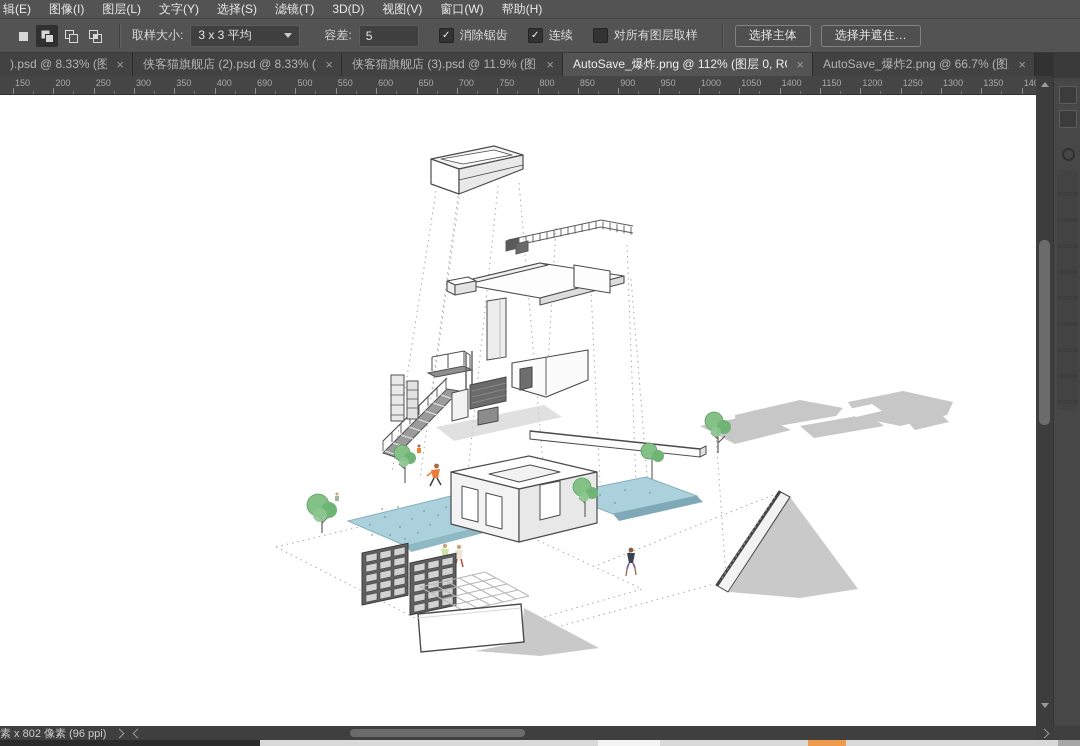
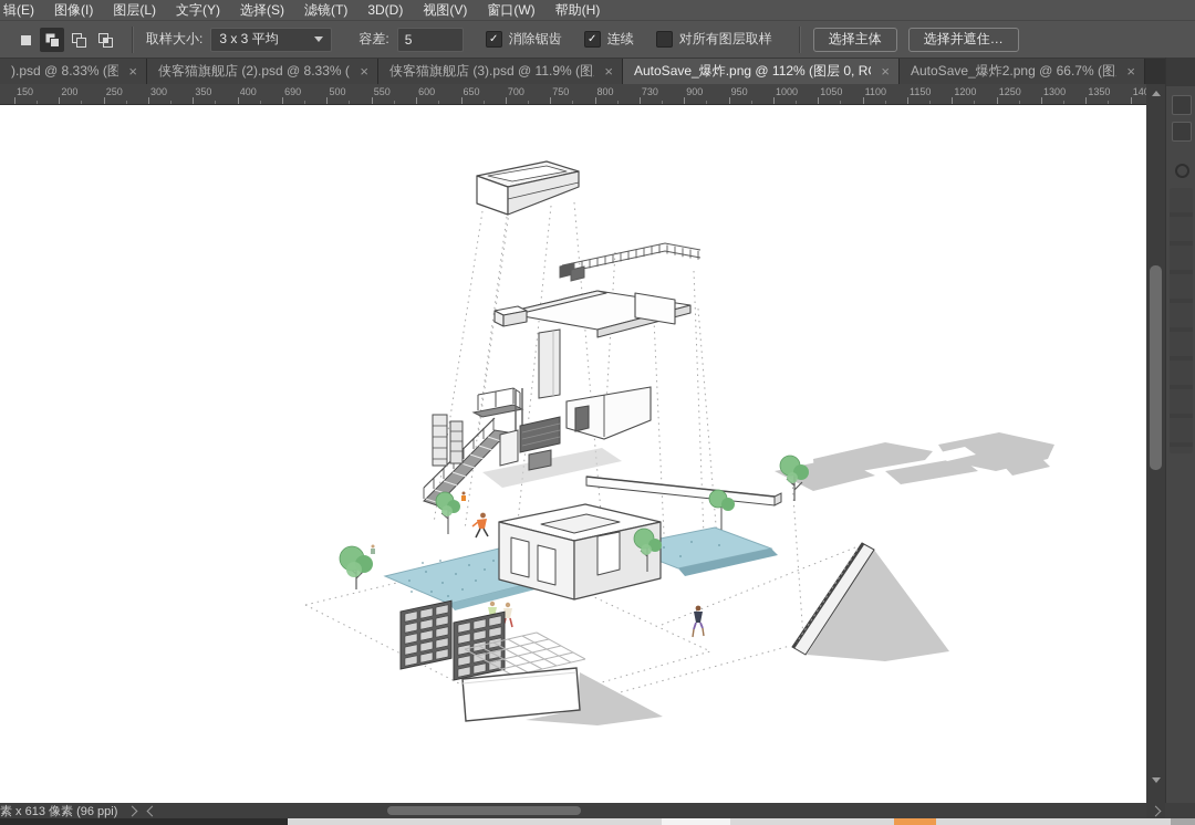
  辑(E)
  图像(I)
  图层(L)
  文字(Y)
  选择(S)
  滤镜(T)
  3D(D)
  视图(V)
  窗口(W)
  帮助(H)
  取样大小:
  3 x 3 平均
  容差:
  5
  ✓
  消除锯齿
  ✓
  连续
  对所有图层取样
  选择主体
  选择并遮住…
  ).psd @ 8.33% (图
  ×
  侠客猫旗舰店 (2).psd @ 8.33% (
  ×
  侠客猫旗舰店 (3).psd @ 11.9% (图
  ×
  AutoSave_爆炸.png @ 112% (图层 0, R
  ×
  AutoSave_爆炸2.png @ 66.7% (图
  ×
  150
  200
  250
  300
  350
  400
  690
  500
  550
  600
  650
  700
  750
  800
- 850
+ 730
  900
  950
  1000
  1050
- 1400
+ 1100
  1150
  1200
  1250
  1300
  1350
- 素 x 802 像素 (96 ppi)
+ 素 x 613 像素 (96 ppi)
